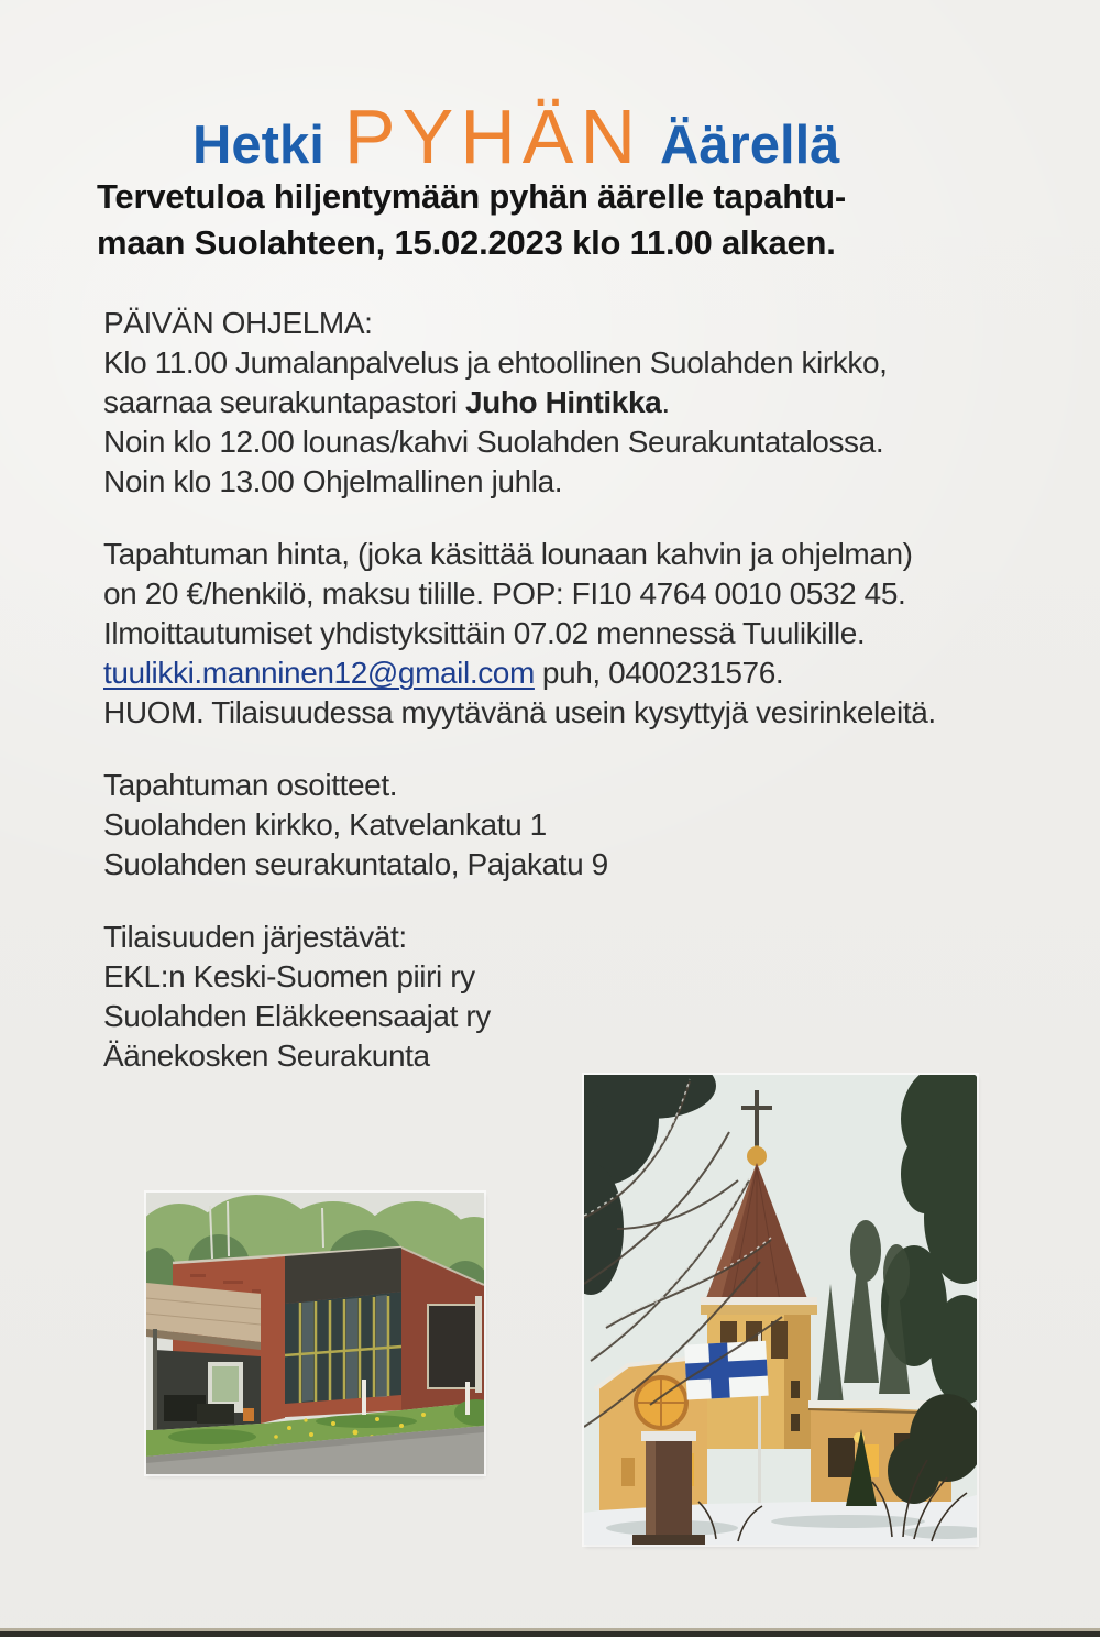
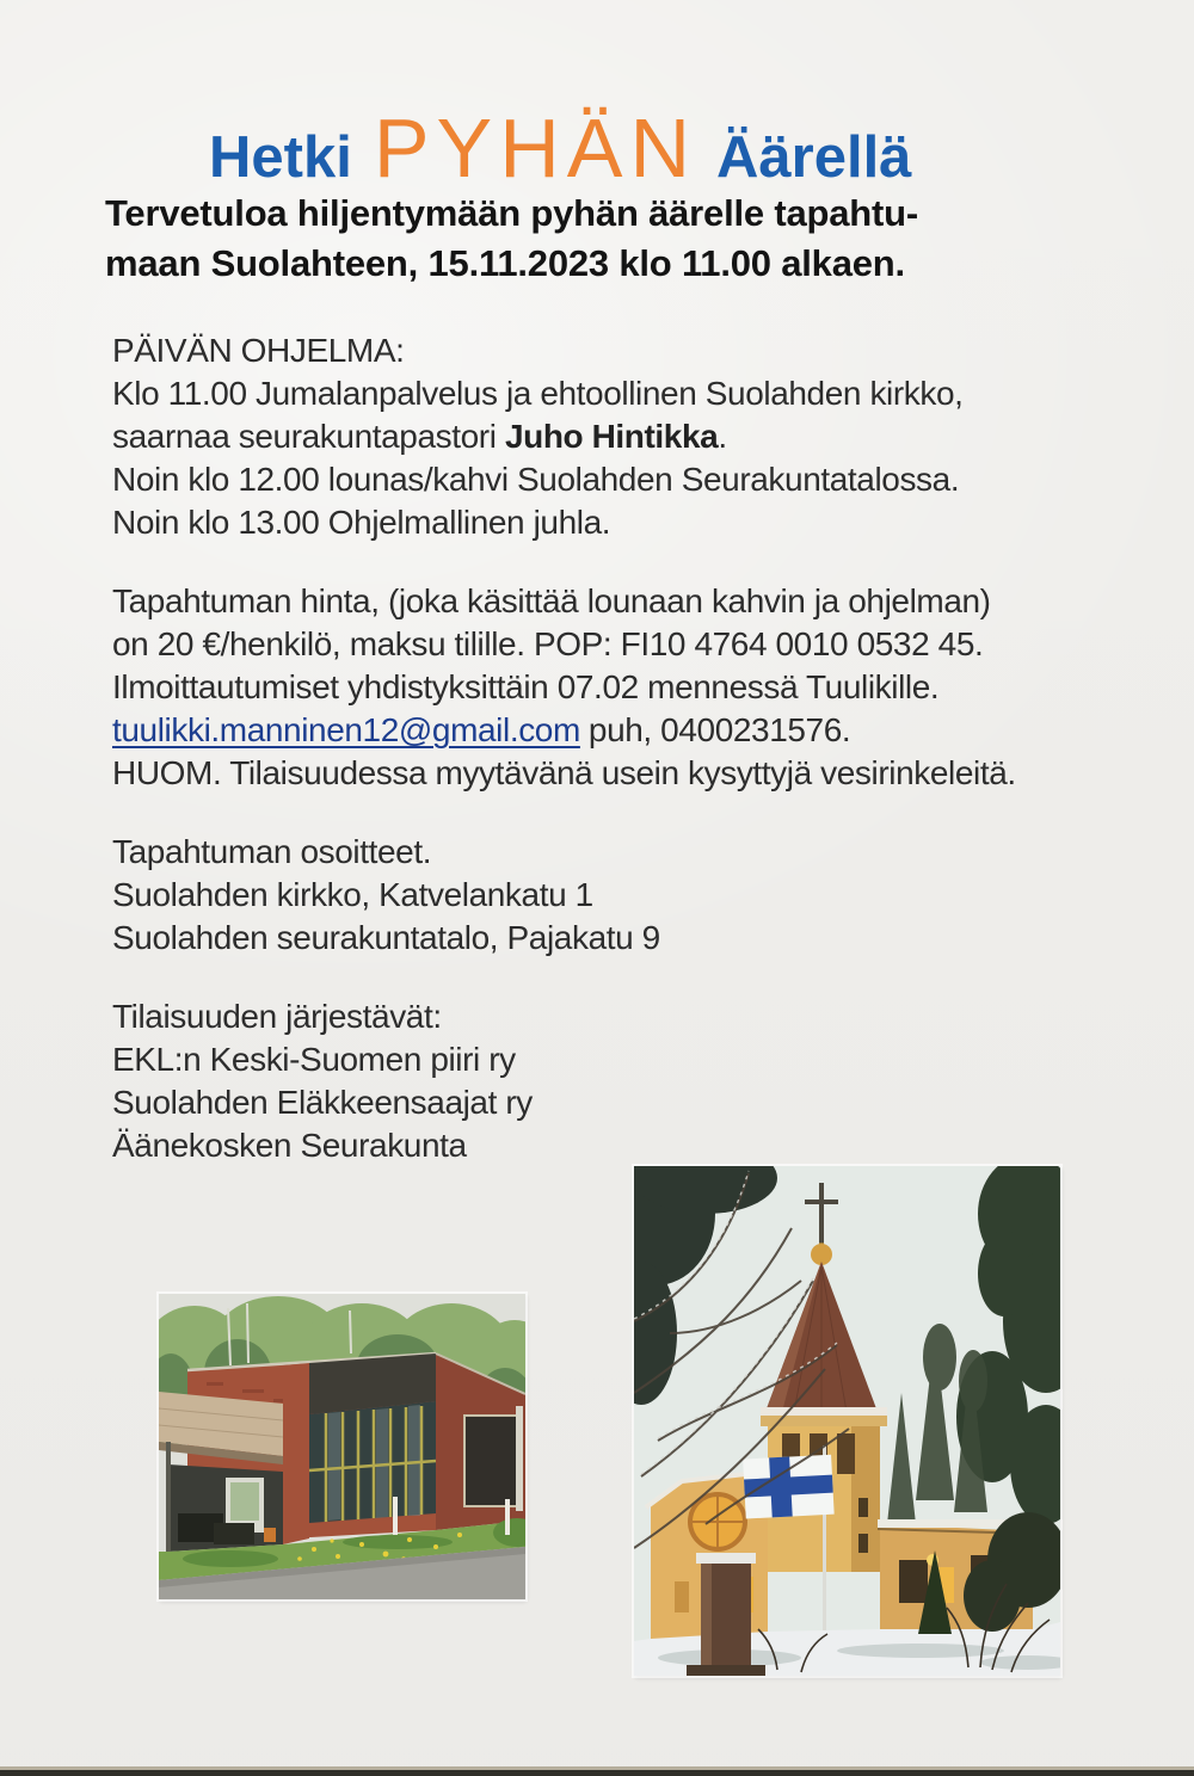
  Hetki
  PYHÄN
  Äärellä
  Tervetuloa hiljentymään pyhän äärelle tapahtu-
- maan Suolahteen, 15.02.2023 klo 11.00 alkaen.
+ maan Suolahteen, 15.11.2023 klo 11.00 alkaen.
  PÄIVÄN OHJELMA:
  Klo 11.00 Jumalanpalvelus ja ehtoollinen Suolahden kirkko,
  saarnaa seurakuntapastori Juho Hintikka.
  Noin klo 12.00 lounas/kahvi Suolahden Seurakuntatalossa.
  Noin klo 13.00 Ohjelmallinen juhla.
  Tapahtuman hinta, (joka käsittää lounaan kahvin ja ohjelman)
  on 20 €/henkilö, maksu tilille. POP: FI10 4764 0010 0532 45.
  Ilmoittautumiset yhdistyksittäin 07.02 mennessä Tuulikille.
  tuulikki.manninen12@gmail.com puh, 0400231576.
  HUOM. Tilaisuudessa myytävänä usein kysyttyjä vesirinkeleitä.
  Tapahtuman osoitteet.
  Suolahden kirkko, Katvelankatu 1
  Suolahden seurakuntatalo, Pajakatu 9
  Tilaisuuden järjestävät:
  EKL:n Keski-Suomen piiri ry
  Suolahden Eläkkeensaajat ry
  Äänekosken Seurakunta
